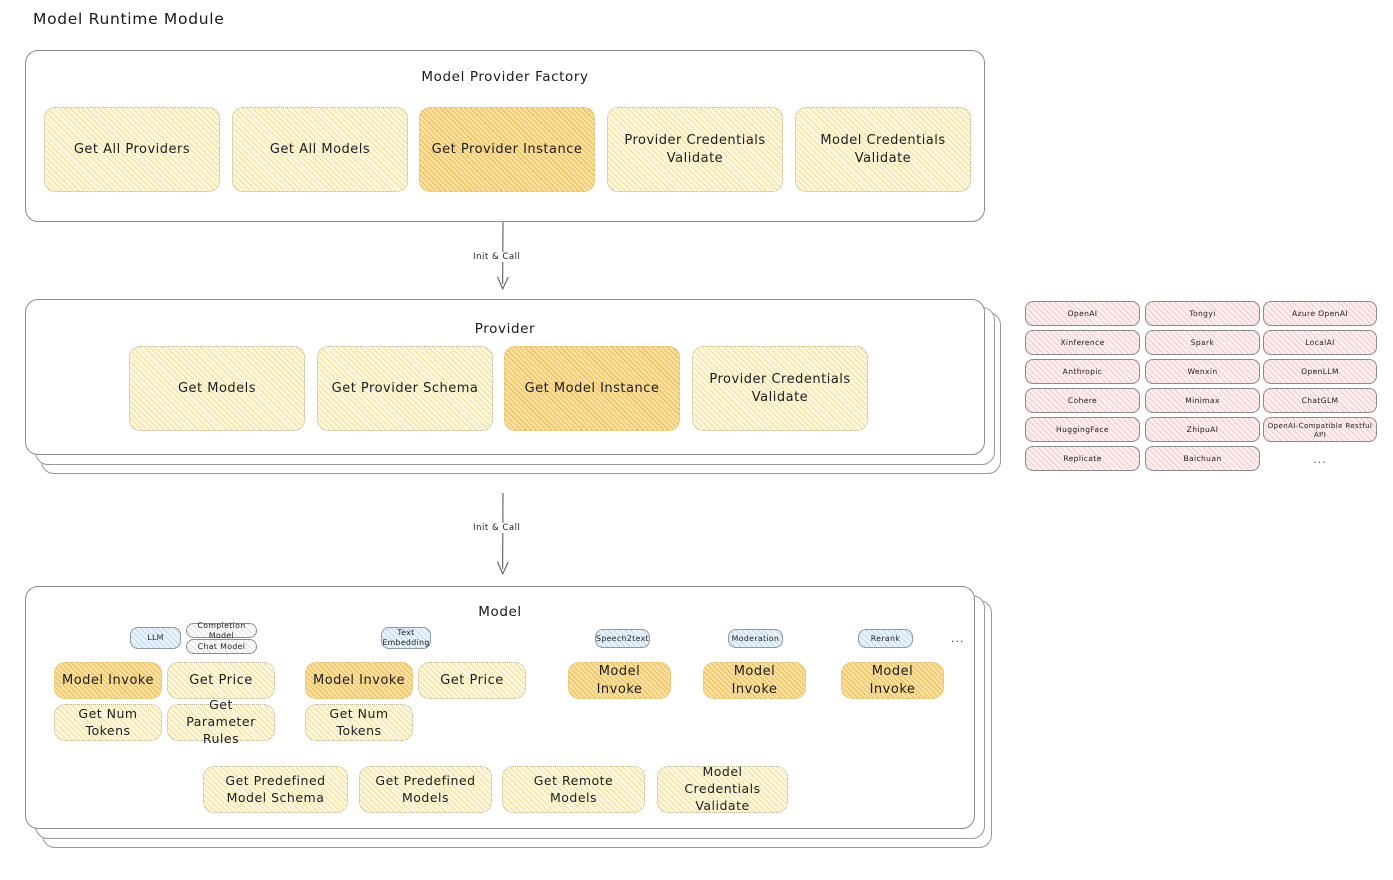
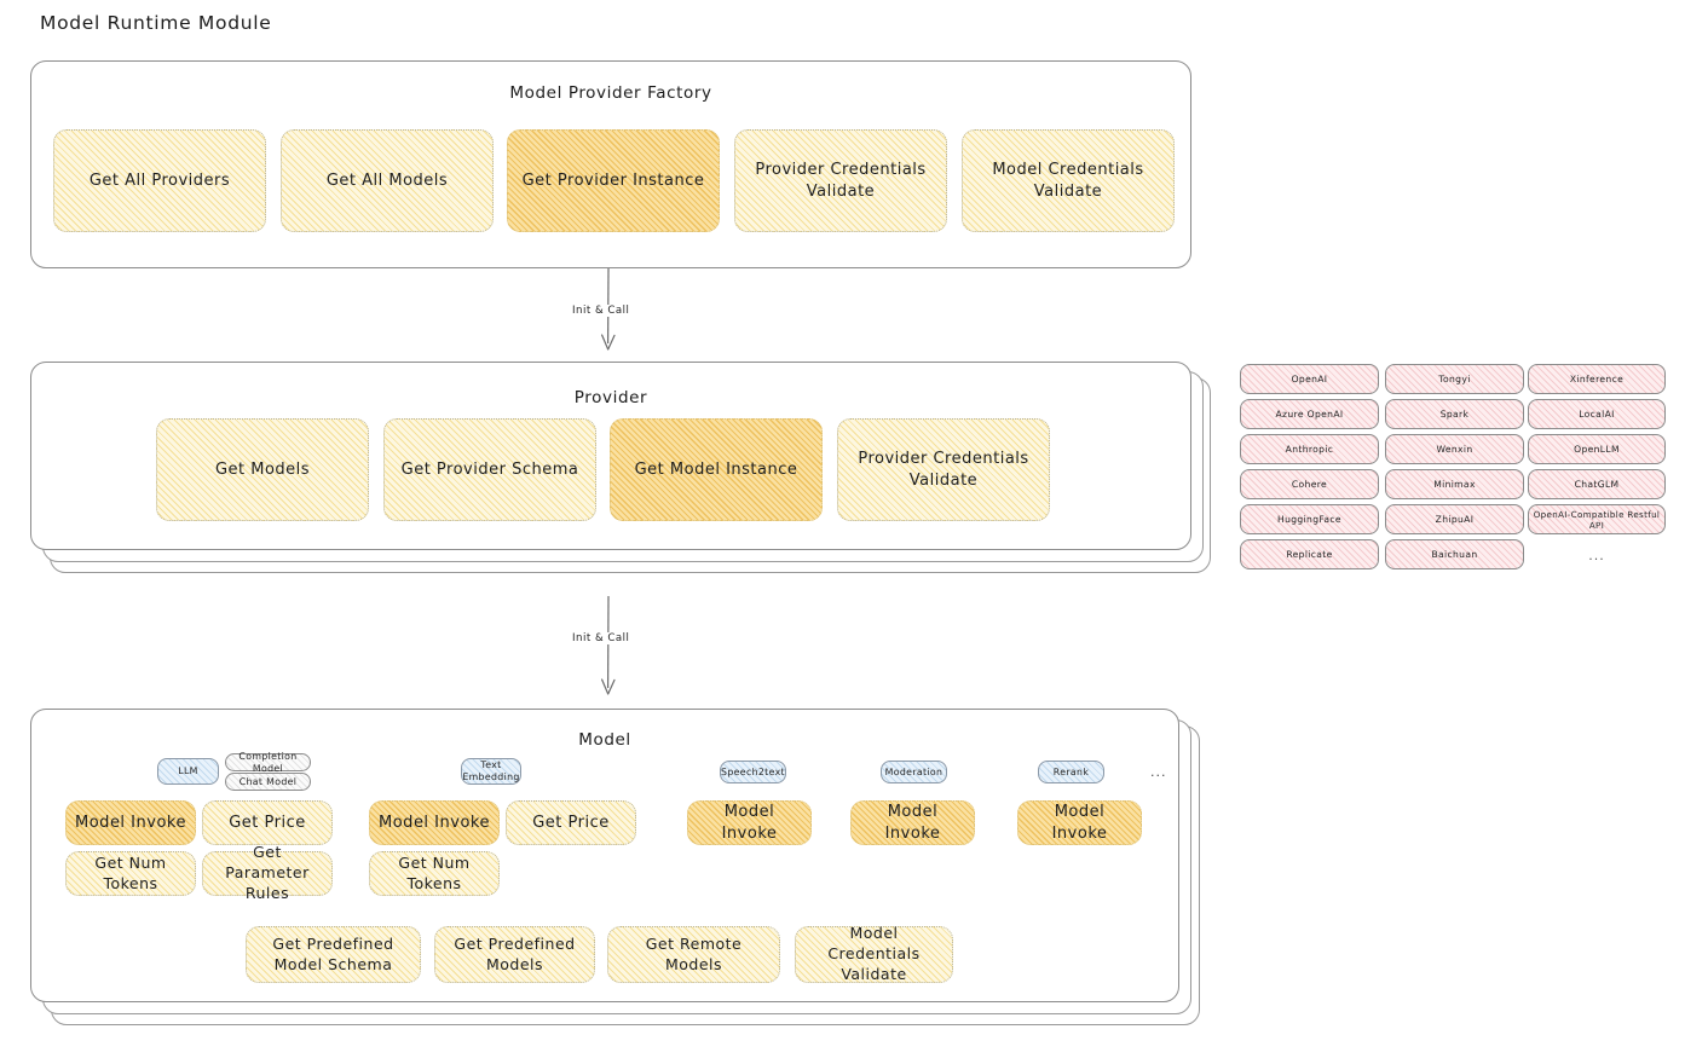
  Model Runtime Module
  Model Provider Factory
  Get All Providers
  Get All Models
  Get Provider Instance
  Provider Credentials Validate
  Model Credentials Validate
  Init & Call
  Provider
  Get Models
  Get Provider Schema
  Get Model Instance
  Provider Credentials Validate
  OpenAI
- Xinference
+ Azure OpenAI
  Anthropic
  Cohere
  HuggingFace
  Replicate
  Tongyi
  Spark
  Wenxin
  Minimax
  ZhipuAI
  Baichuan
- Azure OpenAI
+ Xinference
  LocalAI
  OpenLLM
  ChatGLM
  OpenAI-Compatible Restful API
  ...
  Init & Call
  Model
  LLM
  Completion Model
  Chat Model
  Model Invoke
  Get Price
  Get Num Tokens
  Get Parameter Rules
  Text Embedding
  Model Invoke
  Get Price
  Get Num Tokens
  Speech2text
  Model Invoke
  Moderation
  Model Invoke
  Rerank
  Model Invoke
  ...
  Get Predefined Model Schema
  Get Predefined Models
  Get Remote Models
  Model Credentials Validate
